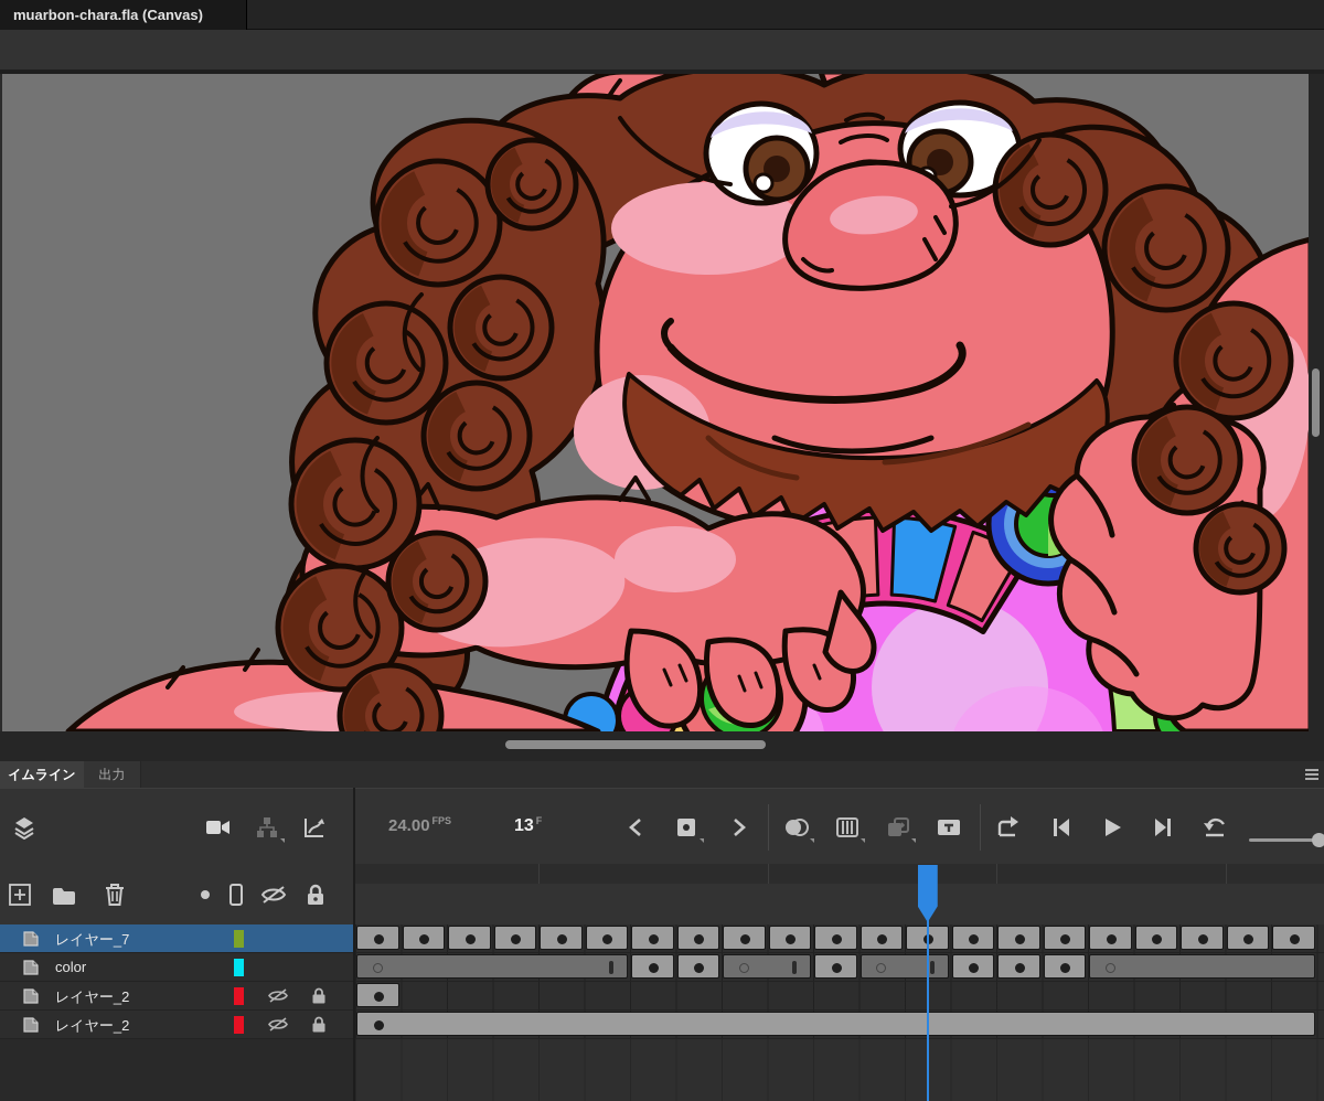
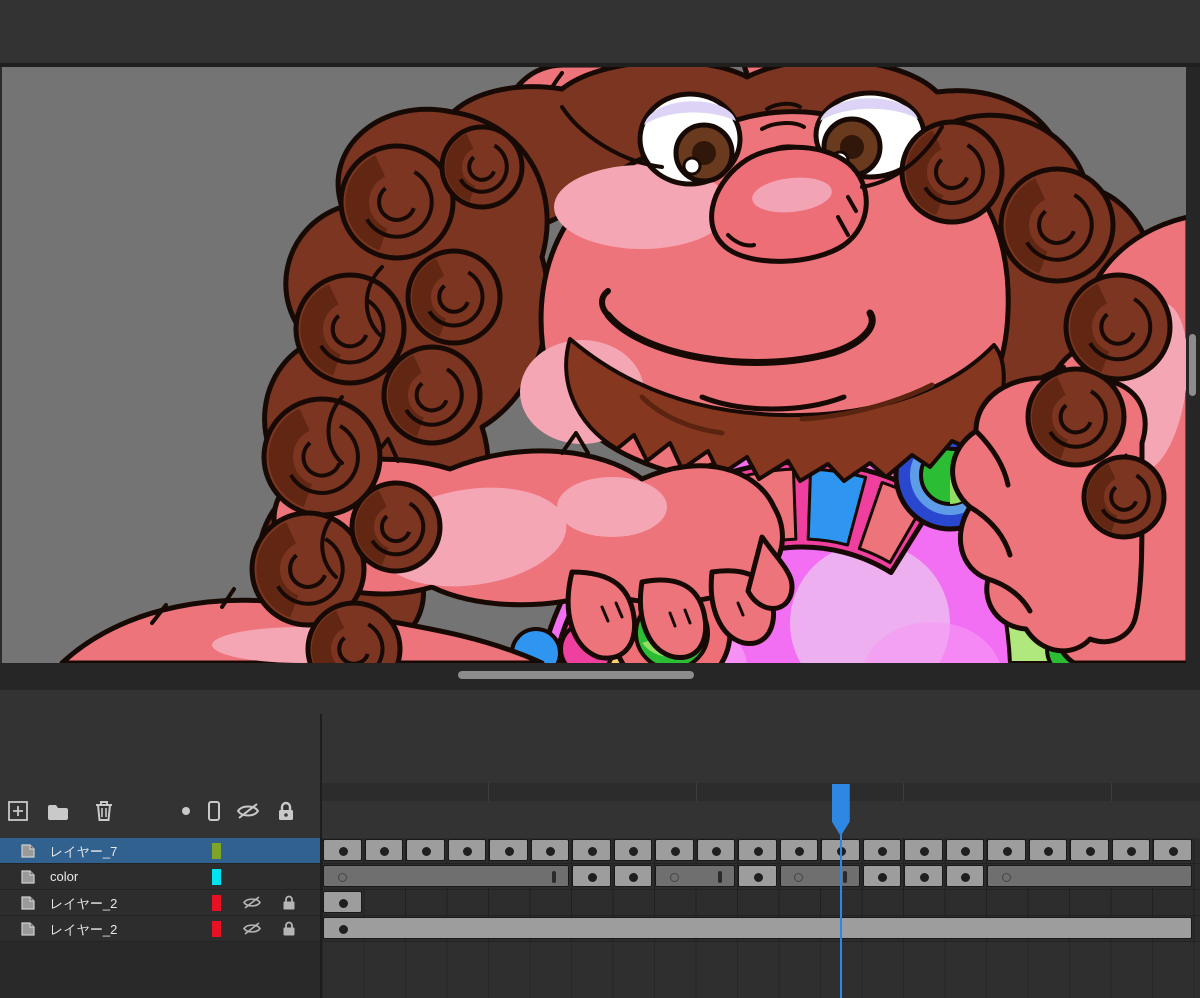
- muarbon-chara.fla (Canvas)
- イムライン
- 出力
- 24.00 FPS
- 13 F
  レイヤー_7
  color
  レイヤー_2
  レイヤー_2
